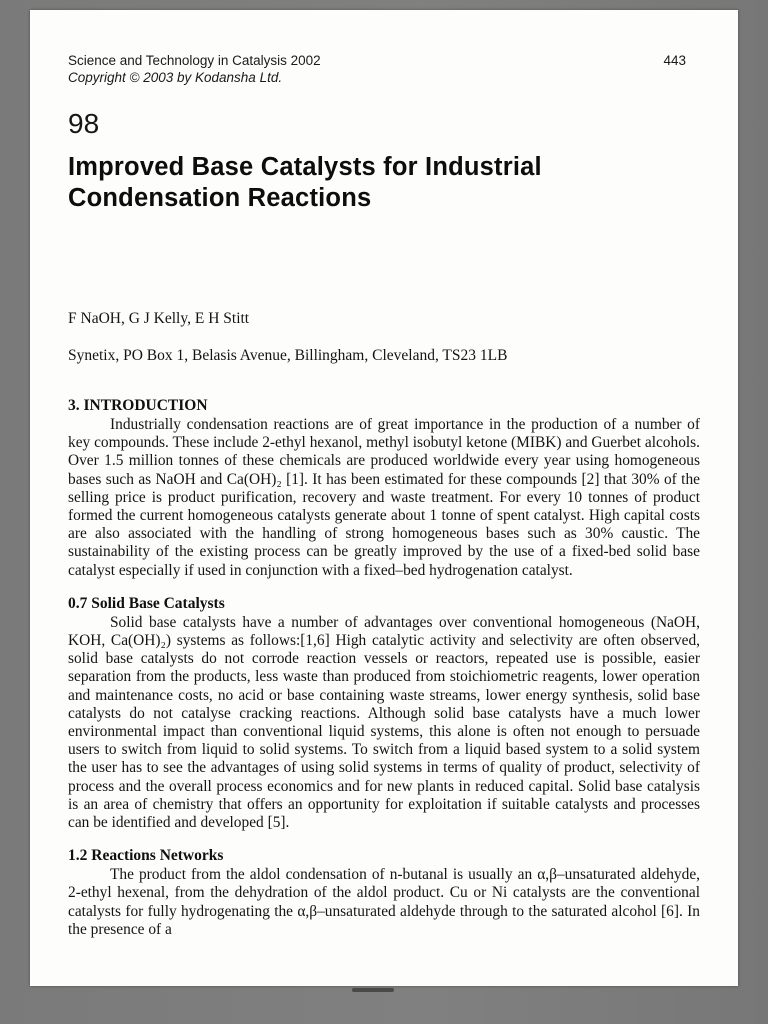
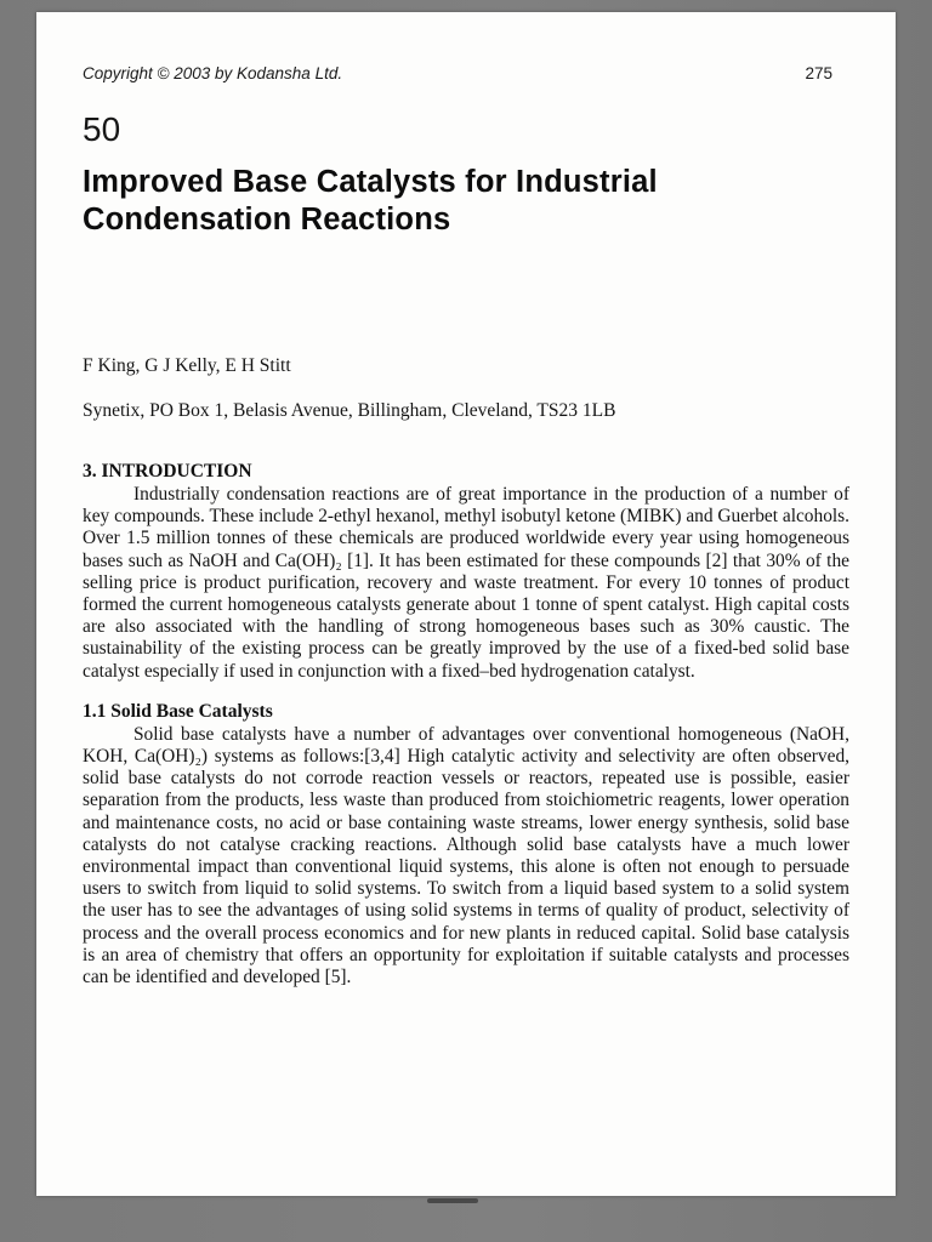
- Science and Technology in Catalysis 2002
  Copyright © 2003 by Kodansha Ltd.
- 443
+ 275
- 98
+ 50
  Improved Base Catalysts for Industrial
  Condensation Reactions
- F NaOH, G J Kelly, E H Stitt
+ F King, G J Kelly, E H Stitt
  Synetix, PO Box 1, Belasis Avenue, Billingham, Cleveland, TS23 1LB
  3. INTRODUCTION
  Industrially condensation reactions are of great importance in the production of a number of key compounds. These include 2-ethyl hexanol, methyl isobutyl ketone (MIBK) and Guerbet alcohols. Over 1.5 million tonnes of these chemicals are produced worldwide every year using homogeneous bases such as NaOH and Ca(OH)₂ [1]. It has been estimated for these compounds [2] that 30% of the selling price is product purification, recovery and waste treatment. For every 10 tonnes of product formed the current homogeneous catalysts generate about 1 tonne of spent catalyst. High capital costs are also associated with the handling of strong homogeneous bases such as 30% caustic. The sustainability of the existing process can be greatly improved by the use of a fixed-bed solid base catalyst especially if used in conjunction with a fixed–bed hydrogenation catalyst.
- 0.7 Solid Base Catalysts
+ 1.1 Solid Base Catalysts
- Solid base catalysts have a number of advantages over conventional homogeneous (NaOH, KOH, Ca(OH)₂) systems as follows:[1,6] High catalytic activity and selectivity are often observed, solid base catalysts do not corrode reaction vessels or reactors, repeated use is possible, easier separation from the products, less waste than produced from stoichiometric reagents, lower operation and maintenance costs, no acid or base containing waste streams, lower energy synthesis, solid base catalysts do not catalyse cracking reactions. Although solid base catalysts have a much lower environmental impact than conventional liquid systems, this alone is often not enough to persuade users to switch from liquid to solid systems. To switch from a liquid based system to a solid system the user has to see the advantages of using solid systems in terms of quality of product, selectivity of process and the overall process economics and for new plants in reduced capital. Solid base catalysis is an area of chemistry that offers an opportunity for exploitation if suitable catalysts and processes can be identified and developed [5].
+ Solid base catalysts have a number of advantages over conventional homogeneous (NaOH, KOH, Ca(OH)₂) systems as follows:[3,4] High catalytic activity and selectivity are often observed, solid base catalysts do not corrode reaction vessels or reactors, repeated use is possible, easier separation from the products, less waste than produced from stoichiometric reagents, lower operation and maintenance costs, no acid or base containing waste streams, lower energy synthesis, solid base catalysts do not catalyse cracking reactions. Although solid base catalysts have a much lower environmental impact than conventional liquid systems, this alone is often not enough to persuade users to switch from liquid to solid systems. To switch from a liquid based system to a solid system the user has to see the advantages of using solid systems in terms of quality of product, selectivity of process and the overall process economics and for new plants in reduced capital. Solid base catalysis is an area of chemistry that offers an opportunity for exploitation if suitable catalysts and processes can be identified and developed [5].
- 1.2 Reactions Networks
- The product from the aldol condensation of n-butanal is usually an α,β–unsaturated aldehyde, 2-ethyl hexenal, from the dehydration of the aldol product. Cu or Ni catalysts are the conventional catalysts for fully hydrogenating the α,β–unsaturated aldehyde through to the saturated alcohol [6]. In the presence of a
